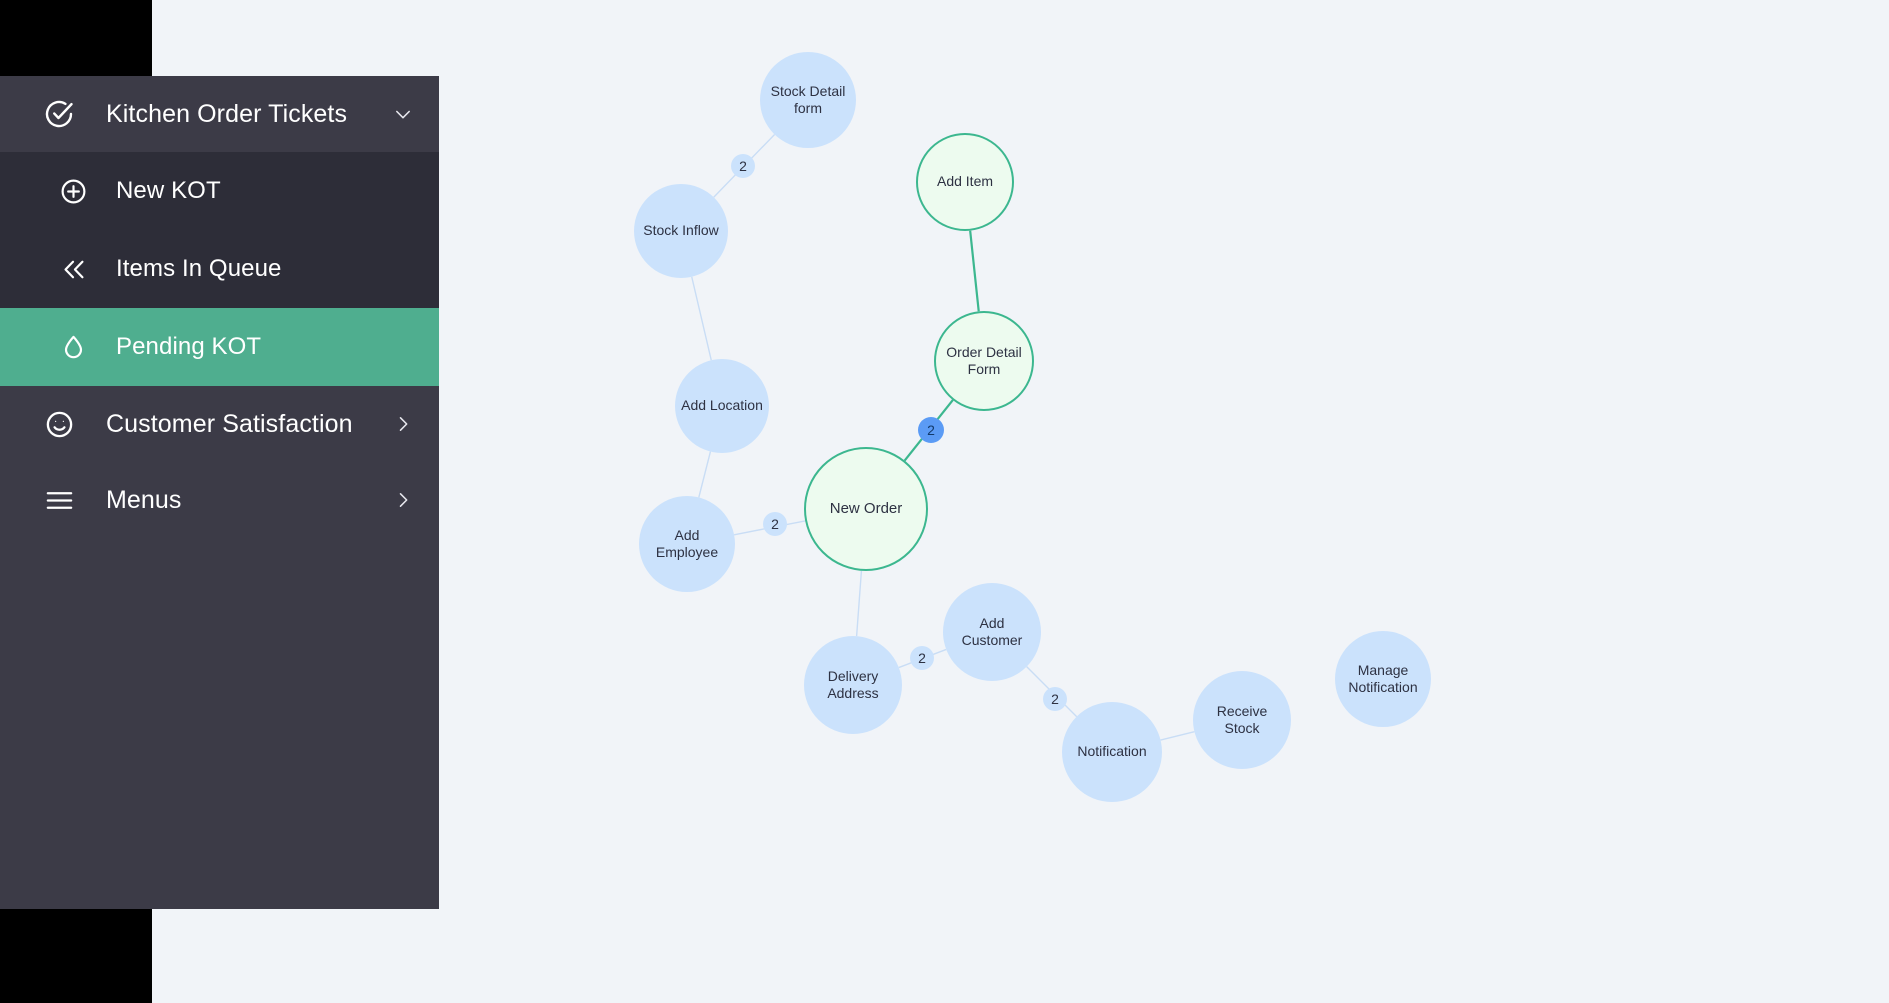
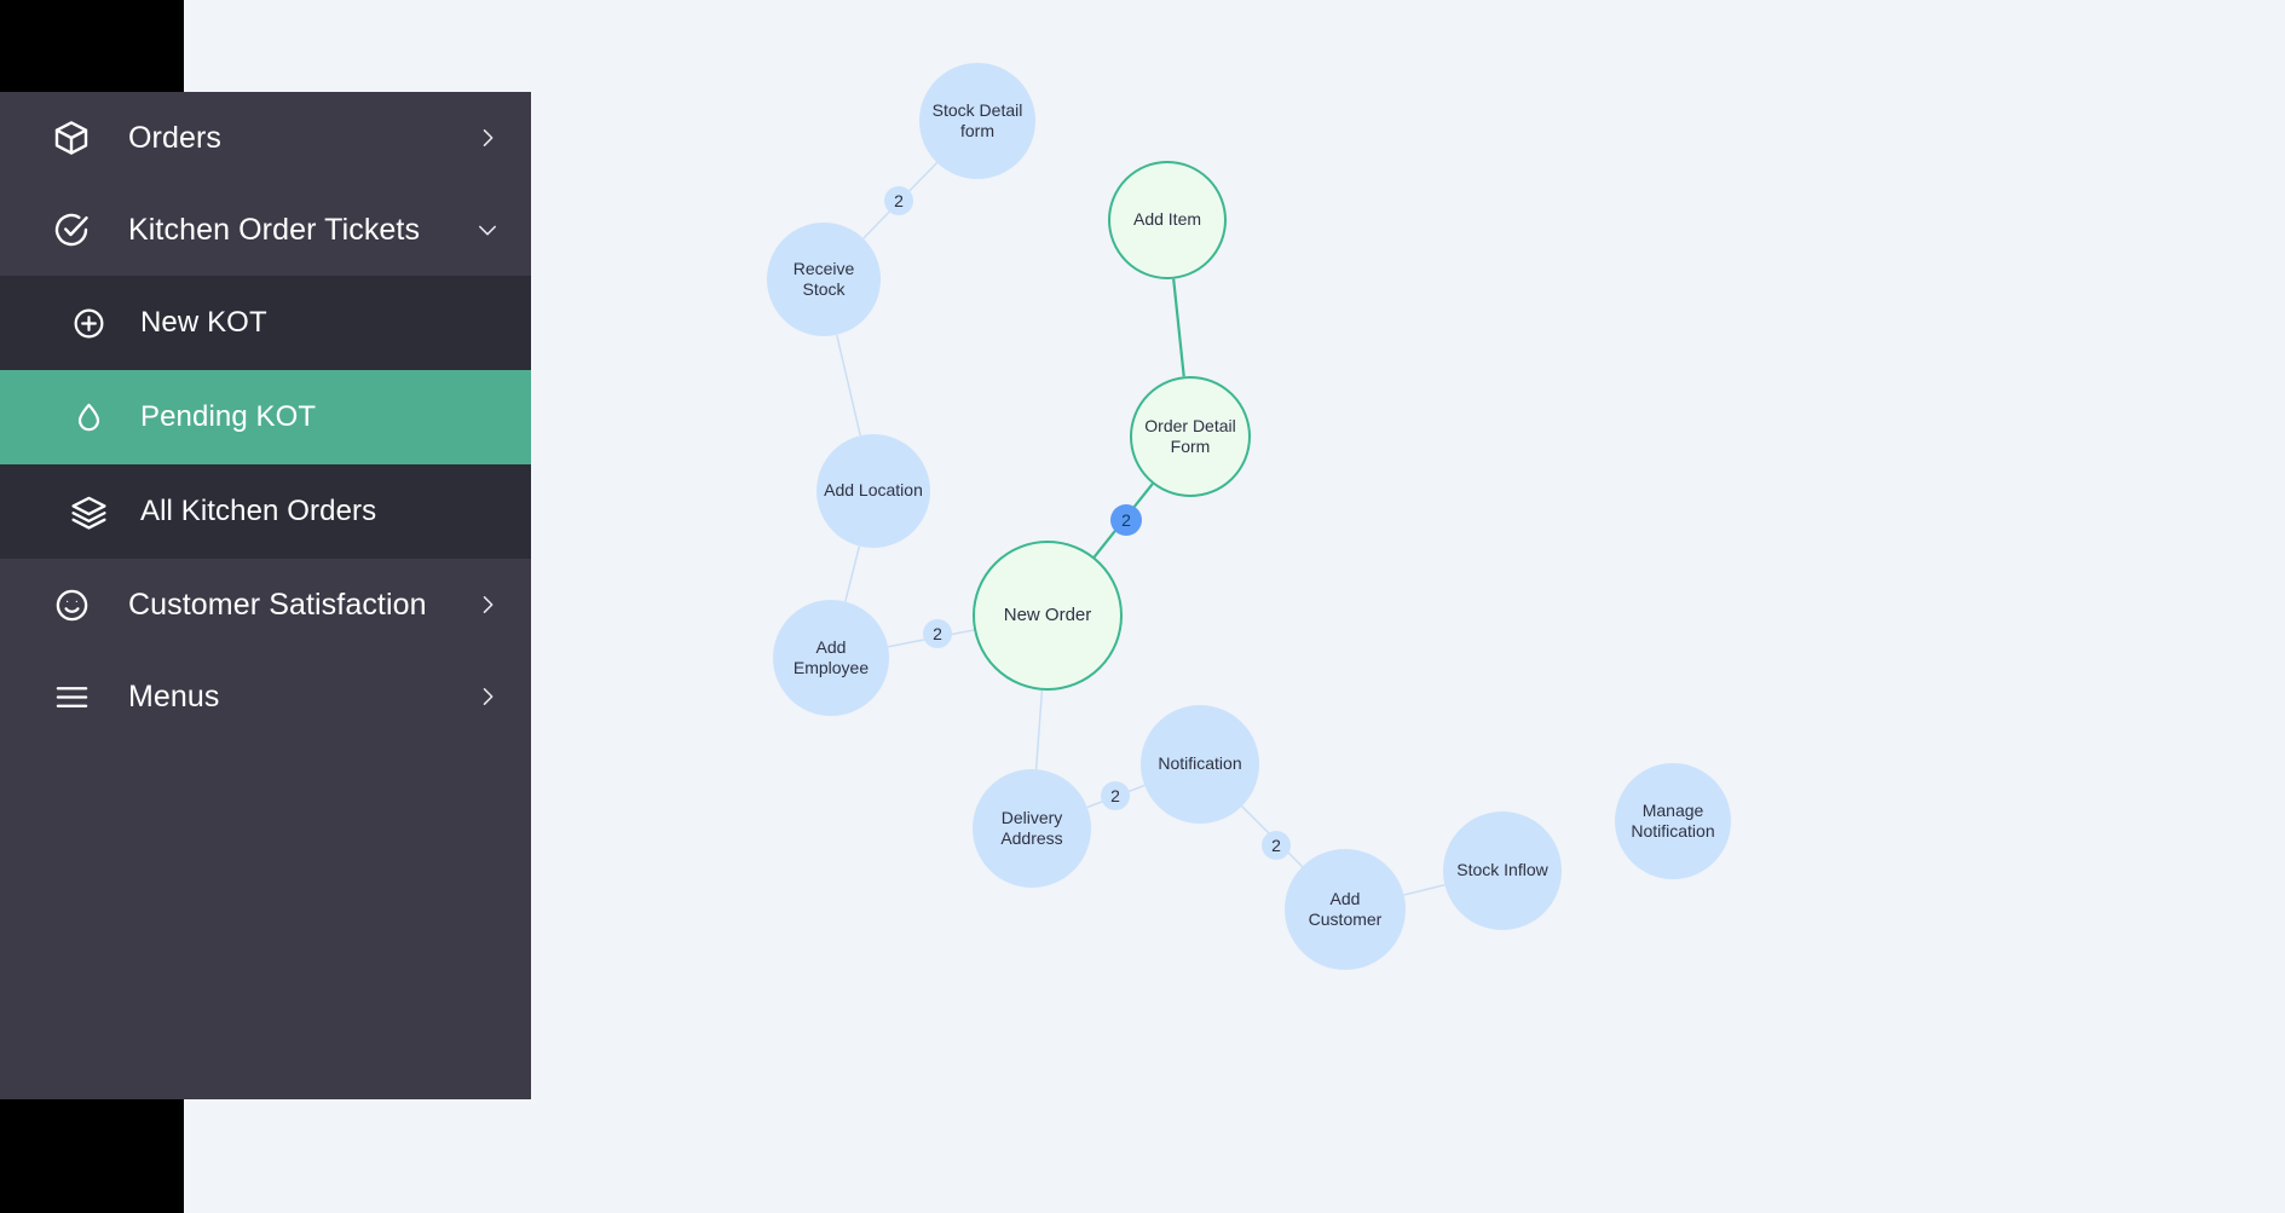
  Stock Detail form
- Stock Inflow
+ Receive Stock
  Add Item
  Order Detail Form
  Add Location
  New Order
  Add Employee
- Add Customer
+ Notification
  Delivery Address
- Notification
+ Add Customer
- Receive Stock
+ Stock Inflow
  Manage Notification
  2
  2
  2
  2
  2
+ Orders
  Kitchen Order Tickets
  New KOT
- Items In Queue
  Pending KOT
+ All Kitchen Orders
  Customer Satisfaction
  Menus
